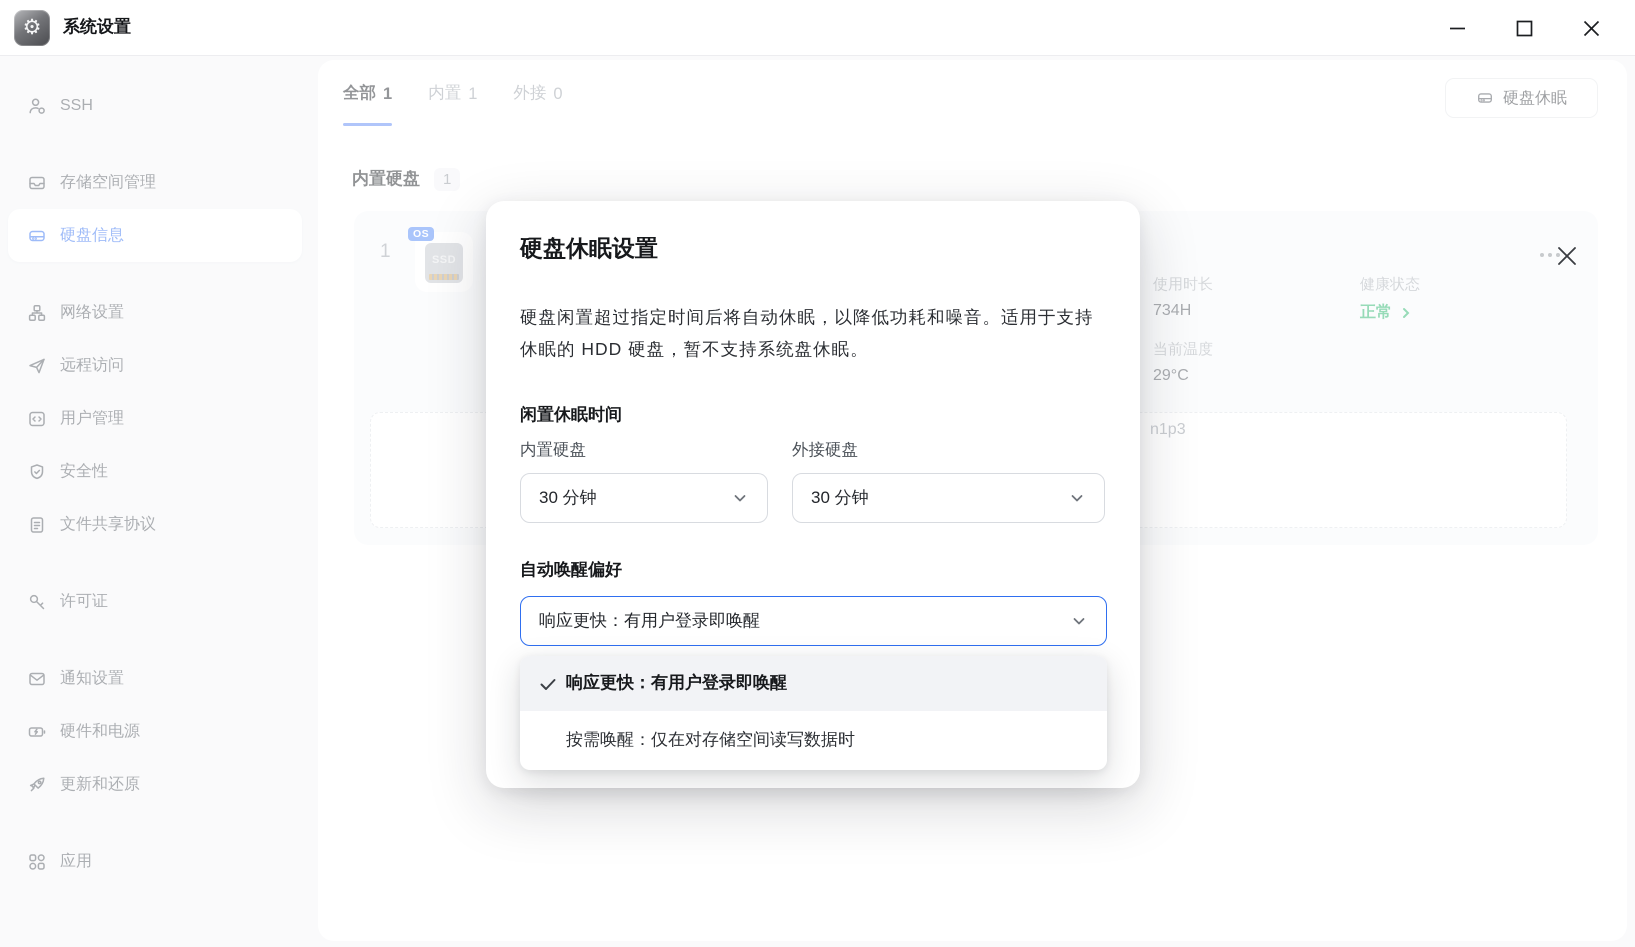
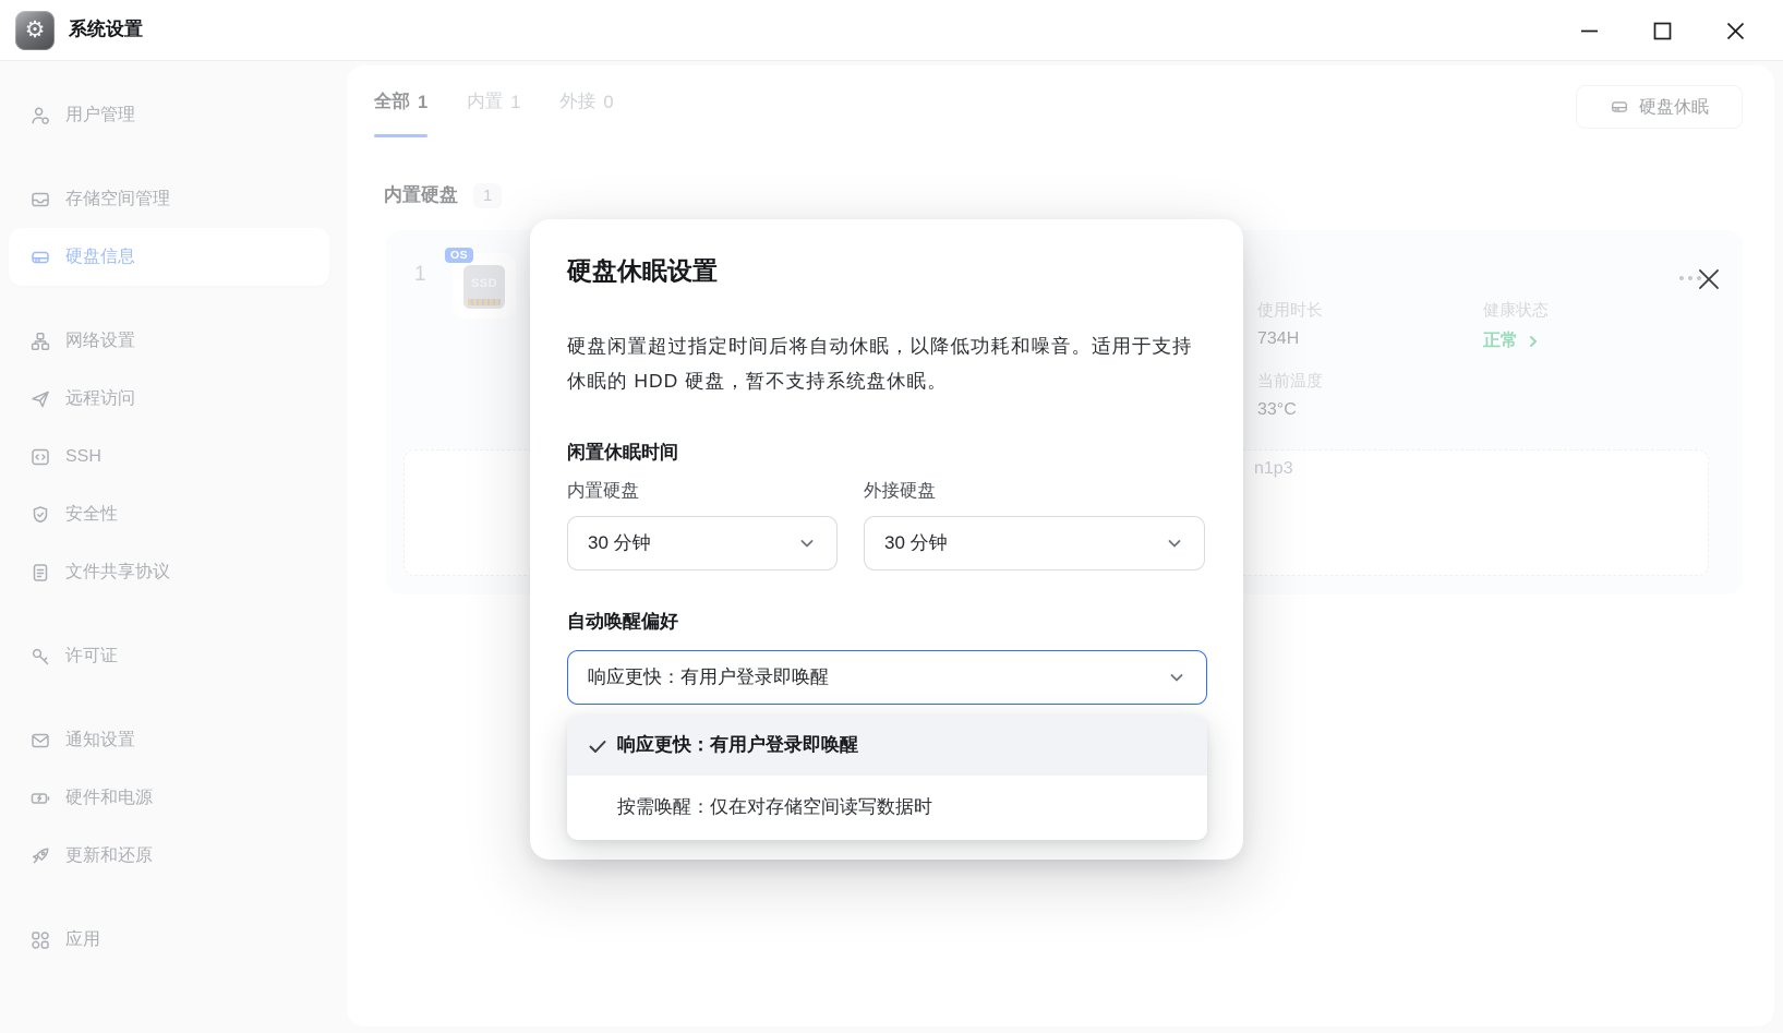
  ⚙
  系统设置
- SSH
+ 用户管理
  存储空间管理
  硬盘信息
  网络设置
  远程访问
- 用户管理
+ SSH
  安全性
  文件共享协议
  许可证
  通知设置
  硬件和电源
  更新和还原
  应用
  全部
  1
  内置
  1
  外接
  0
  硬盘休眠
  内置硬盘
  1
  1
  OS
  使用时长
  734H
  健康状态
  正常
  当前温度
- 29°C
+ 33°C
  n1p3
  硬盘休眠设置
  硬盘闲置超过指定时间后将自动休眠，以降低功耗和噪音。适用于支持休眠的 HDD 硬盘，暂不支持系统盘休眠。
  闲置休眠时间
  内置硬盘
  外接硬盘
  30 分钟
  30 分钟
  自动唤醒偏好
  响应更快：有用户登录即唤醒
  响应更快：有用户登录即唤醒
  按需唤醒：仅在对存储空间读写数据时
